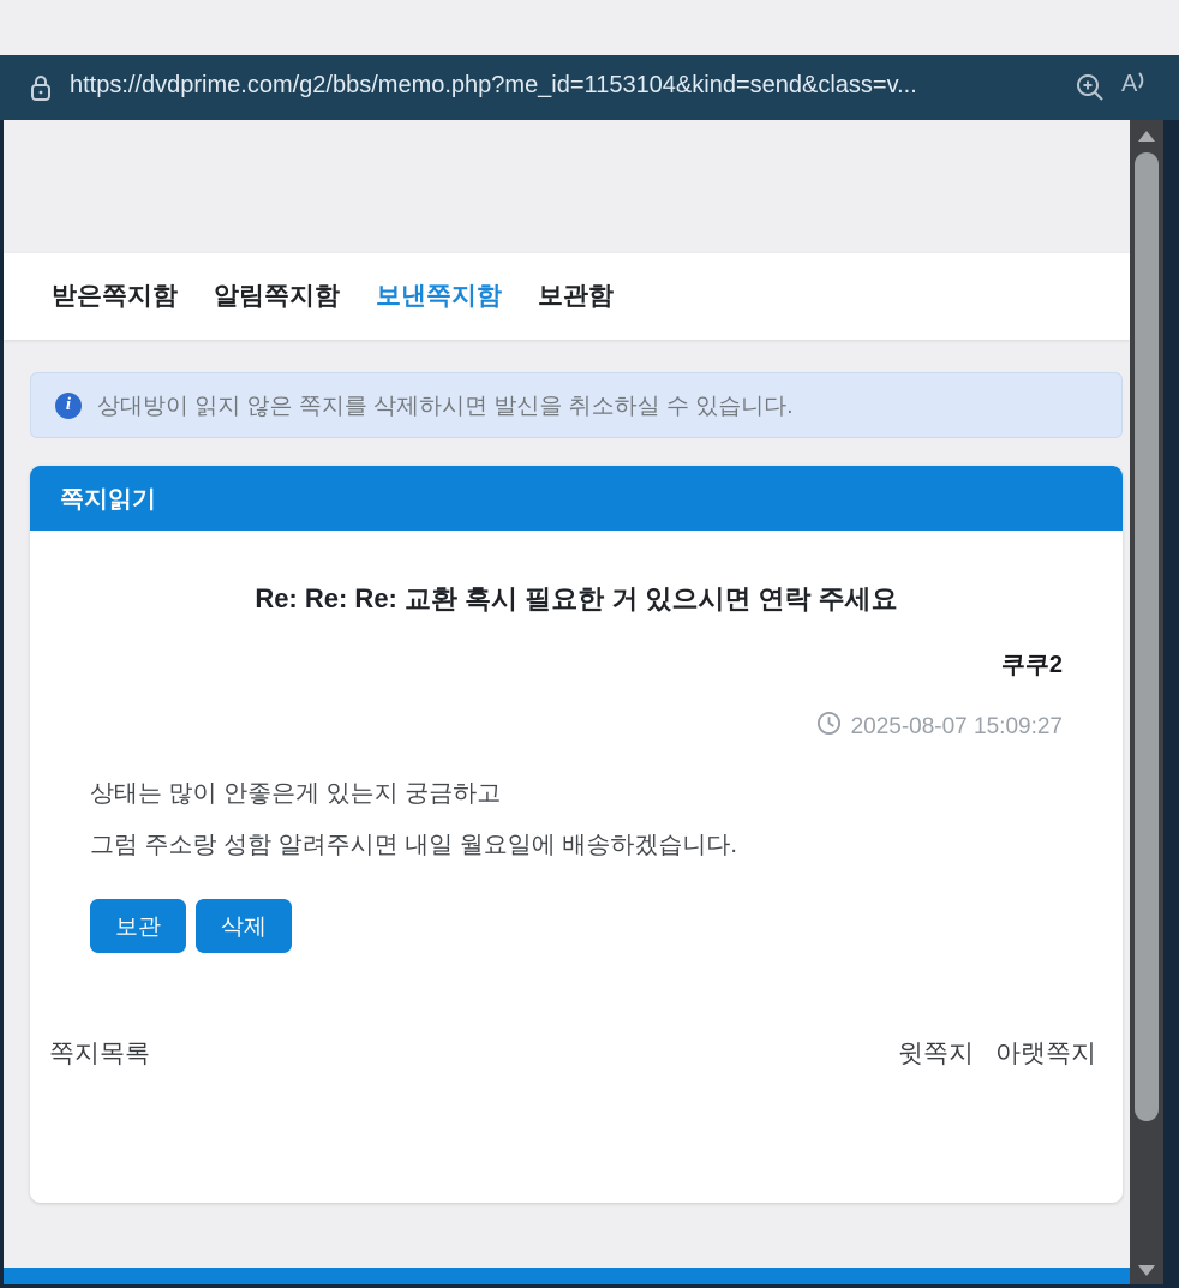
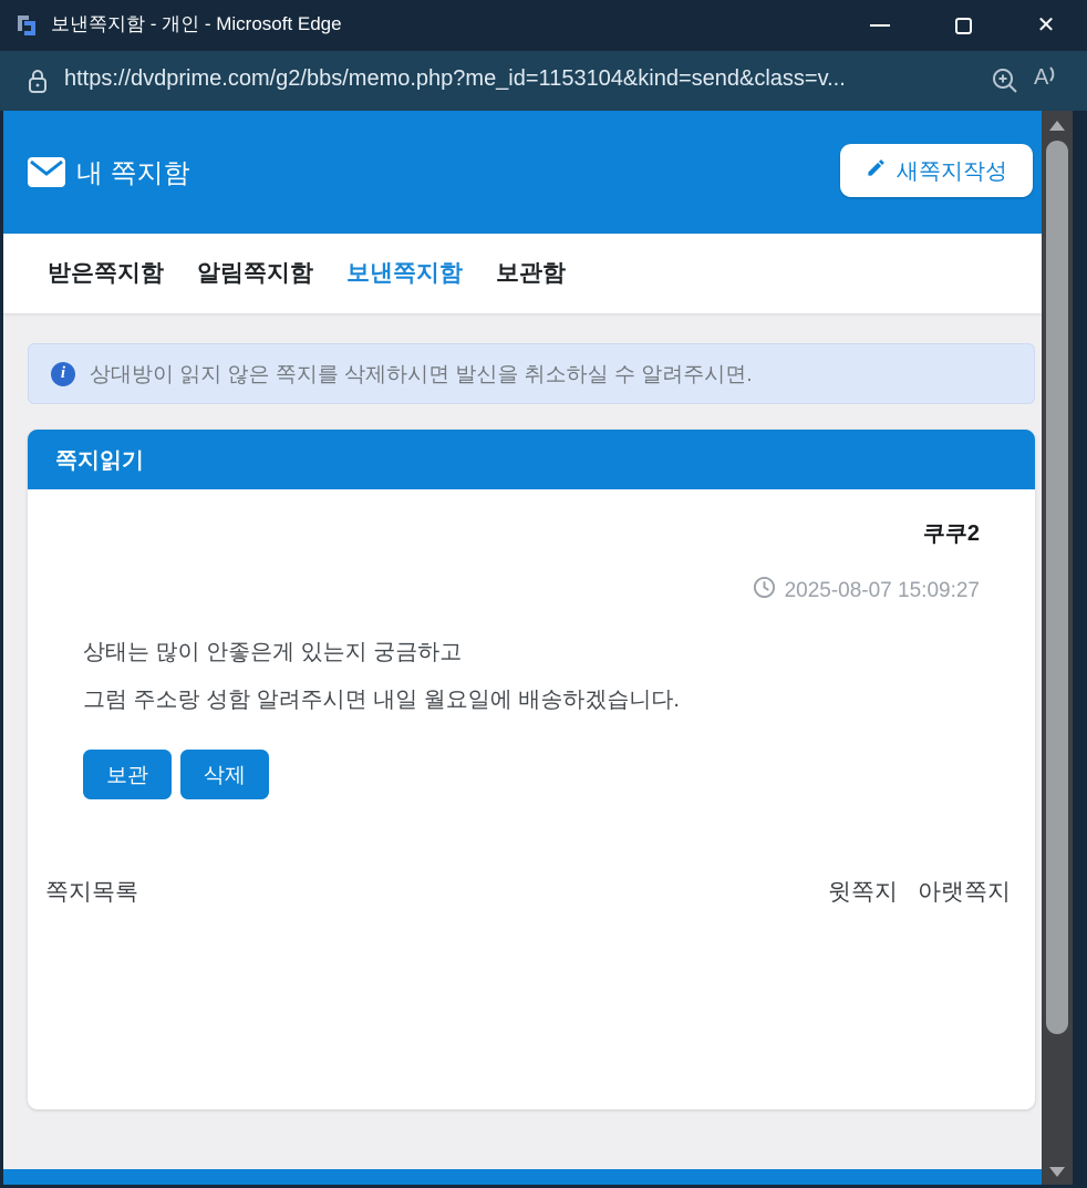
+ 보낸쪽지함 - 개인 - Microsoft Edge
+ ✕
  https://dvdprime.com/g2/bbs/memo.php?me_id=1153104&kind=send&class=v...
  A
+ 내 쪽지함
+ 새쪽지작성
  받은쪽지함
  알림쪽지함
  보낸쪽지함
  보관함
  i
- 상대방이 읽지 않은 쪽지를 삭제하시면 발신을 취소하실 수 있습니다.
+ 상대방이 읽지 않은 쪽지를 삭제하시면 발신을 취소하실 수 알려주시면.
  쪽지읽기
- Re: Re: Re: 교환 혹시 필요한 거 있으시면 연락 주세요
  쿠쿠2
  2025-08-07 15:09:27
  상태는 많이 안좋은게 있는지 궁금하고
  그럼 주소랑 성함 알려주시면 내일 월요일에 배송하겠습니다.
  보관
  삭제
  쪽지목록
  윗쪽지
  아랫쪽지
